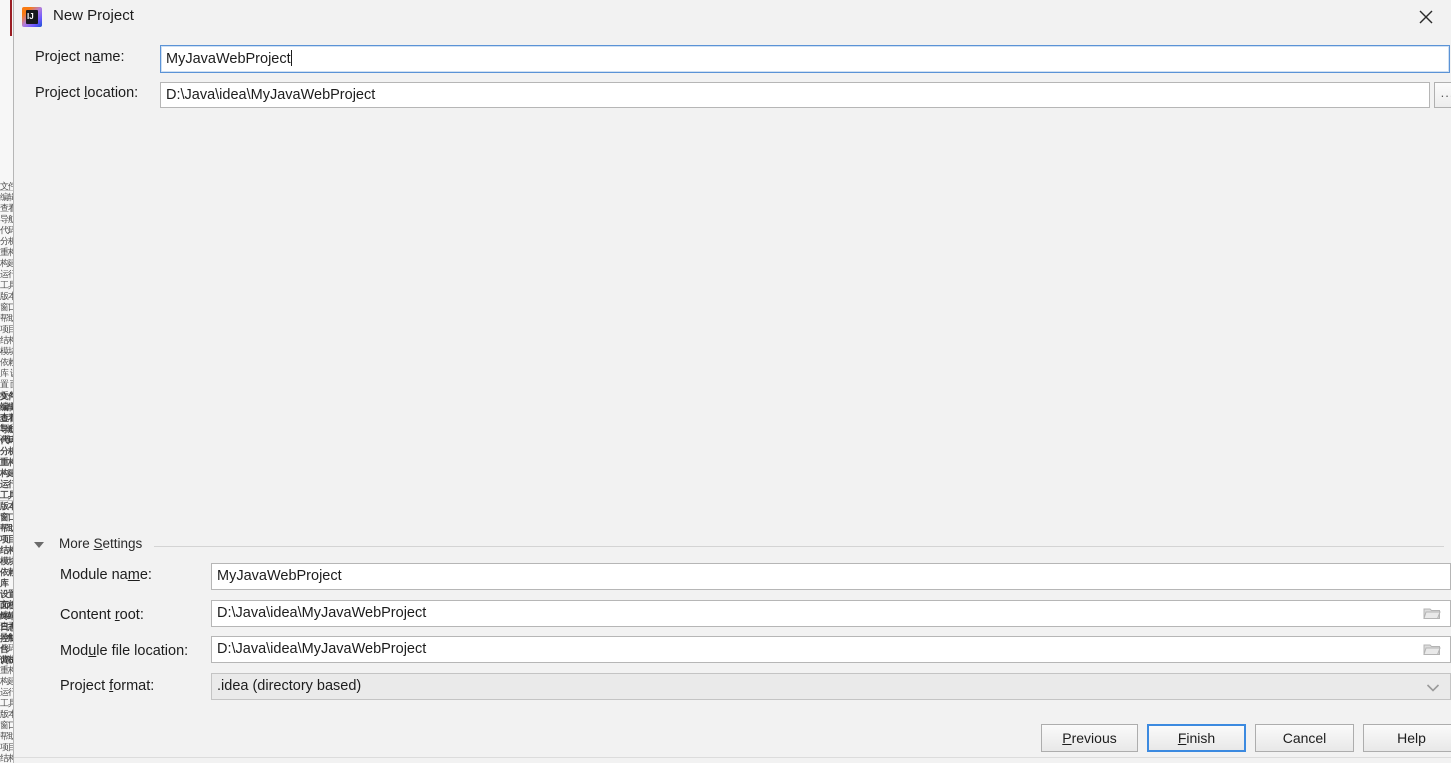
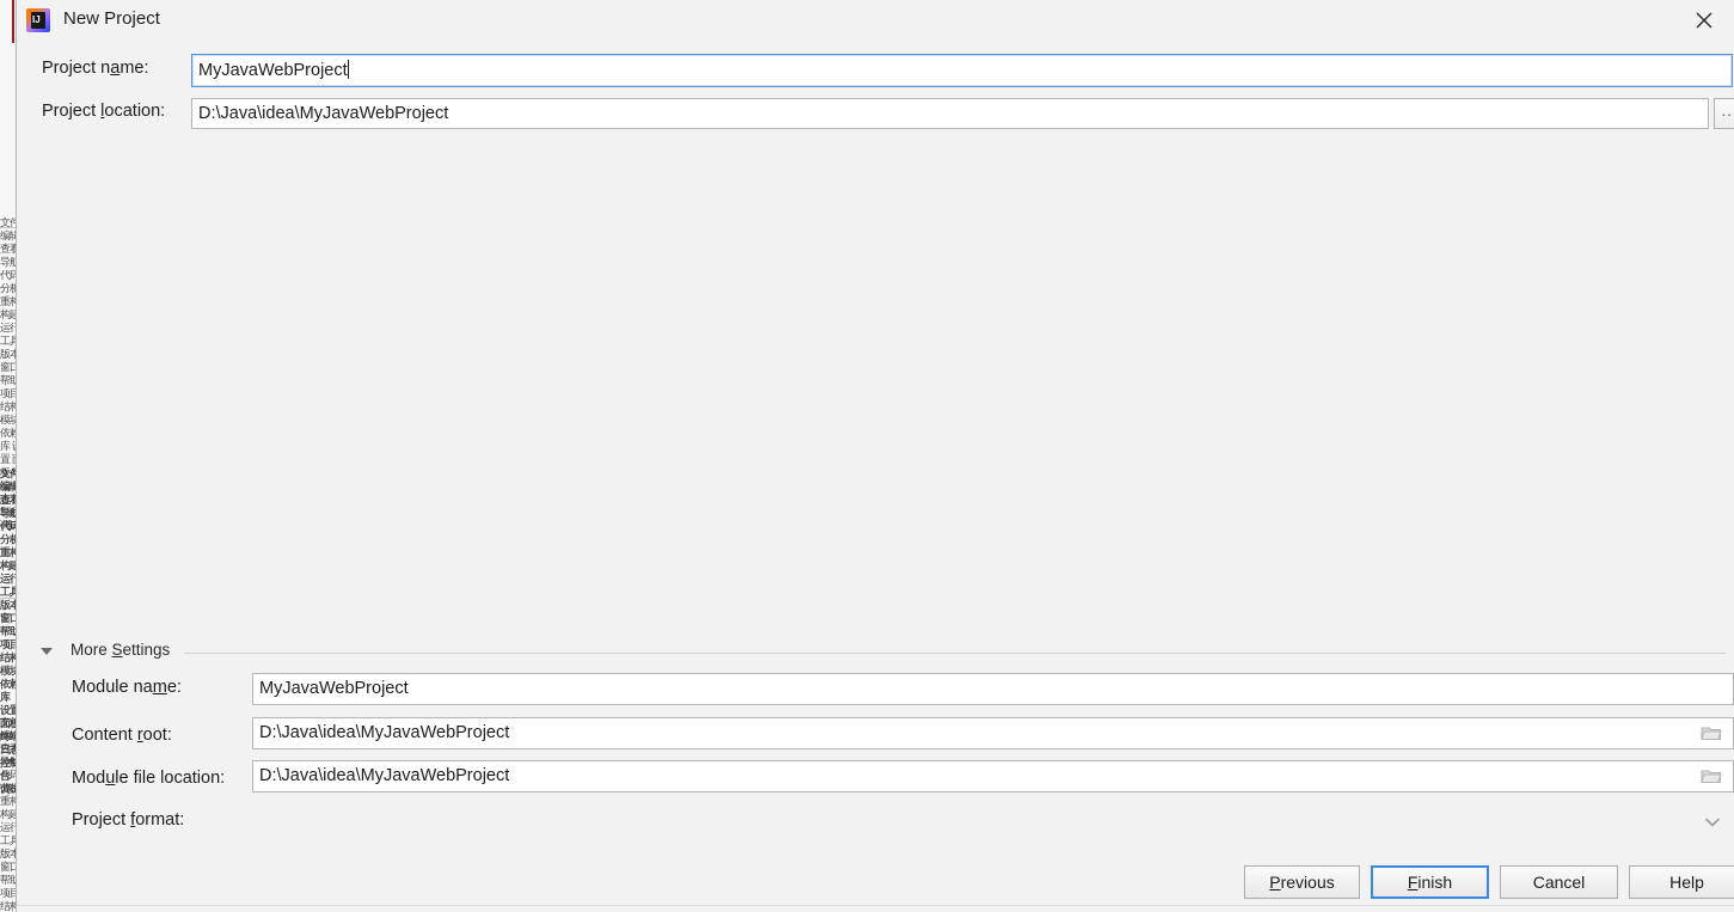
  文件 编辑 查看 导航 代码 分析 重构 构建 运行 工具 版本 窗口 帮助 项目 结构 模块 依赖 库置板端志制台 调试
  文件 编辑 查看 导航 代码 分析 重构 构建 运行 工具 版本 窗口 帮助 项目 结构 模块 依赖 库 设置 面板 终端 日志 控制台 调试
  New Project
  Project name:
  MyJavaWebProject
  Project location:
  D:\Java\idea\MyJavaWebProject
  More Settings
  Module name:
  MyJavaWebProject
  Content root:
  D:\Java\idea\MyJavaWebProject
  Module file location:
  D:\Java\idea\MyJavaWebProject
  Project format:
- .idea (directory based)
  Previous
  Finish
  Cancel
  Help
